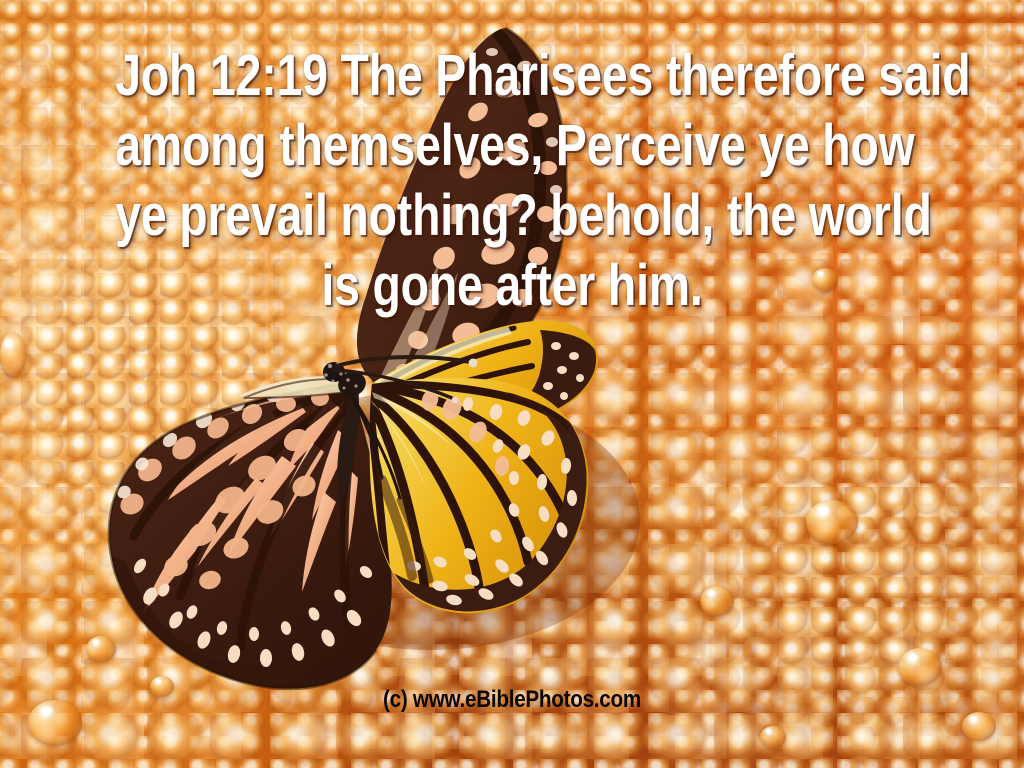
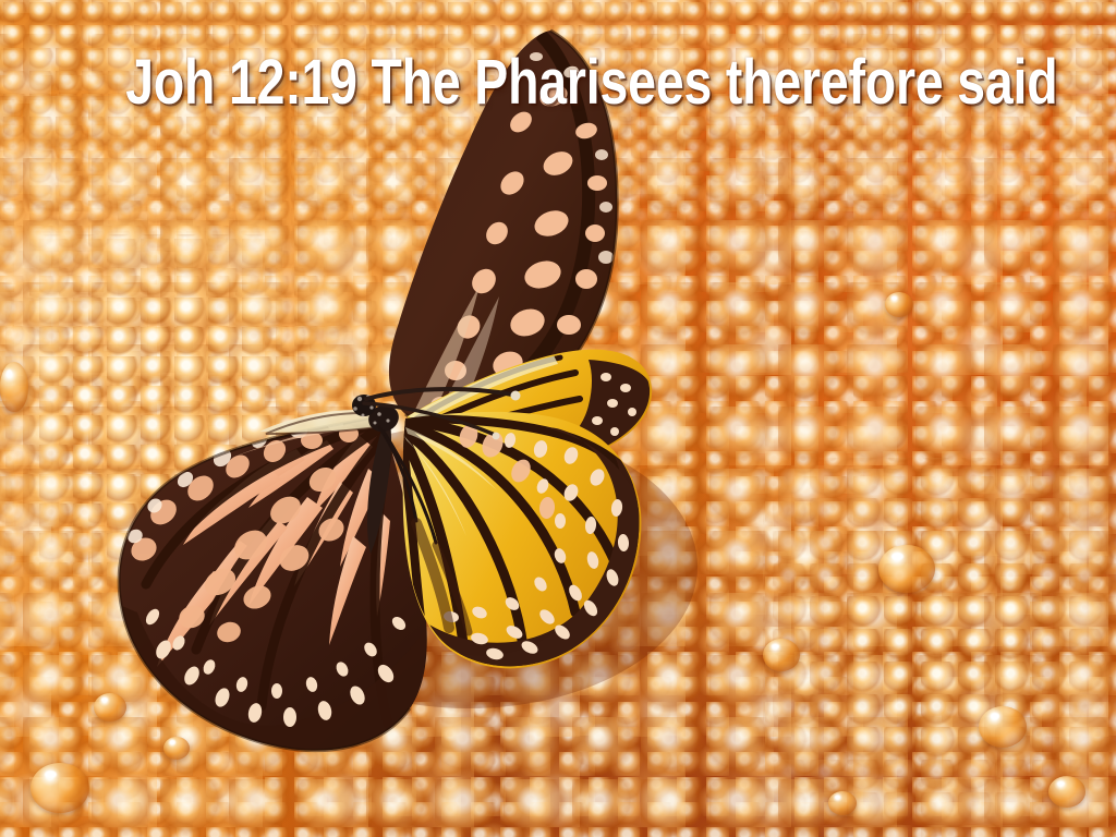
  Joh 12:19 The Pharisees therefore said
- among themselves, Perceive ye how
- ye prevail nothing? behold, the world
- is gone after him.
- (c) www.eBiblePhotos.com
